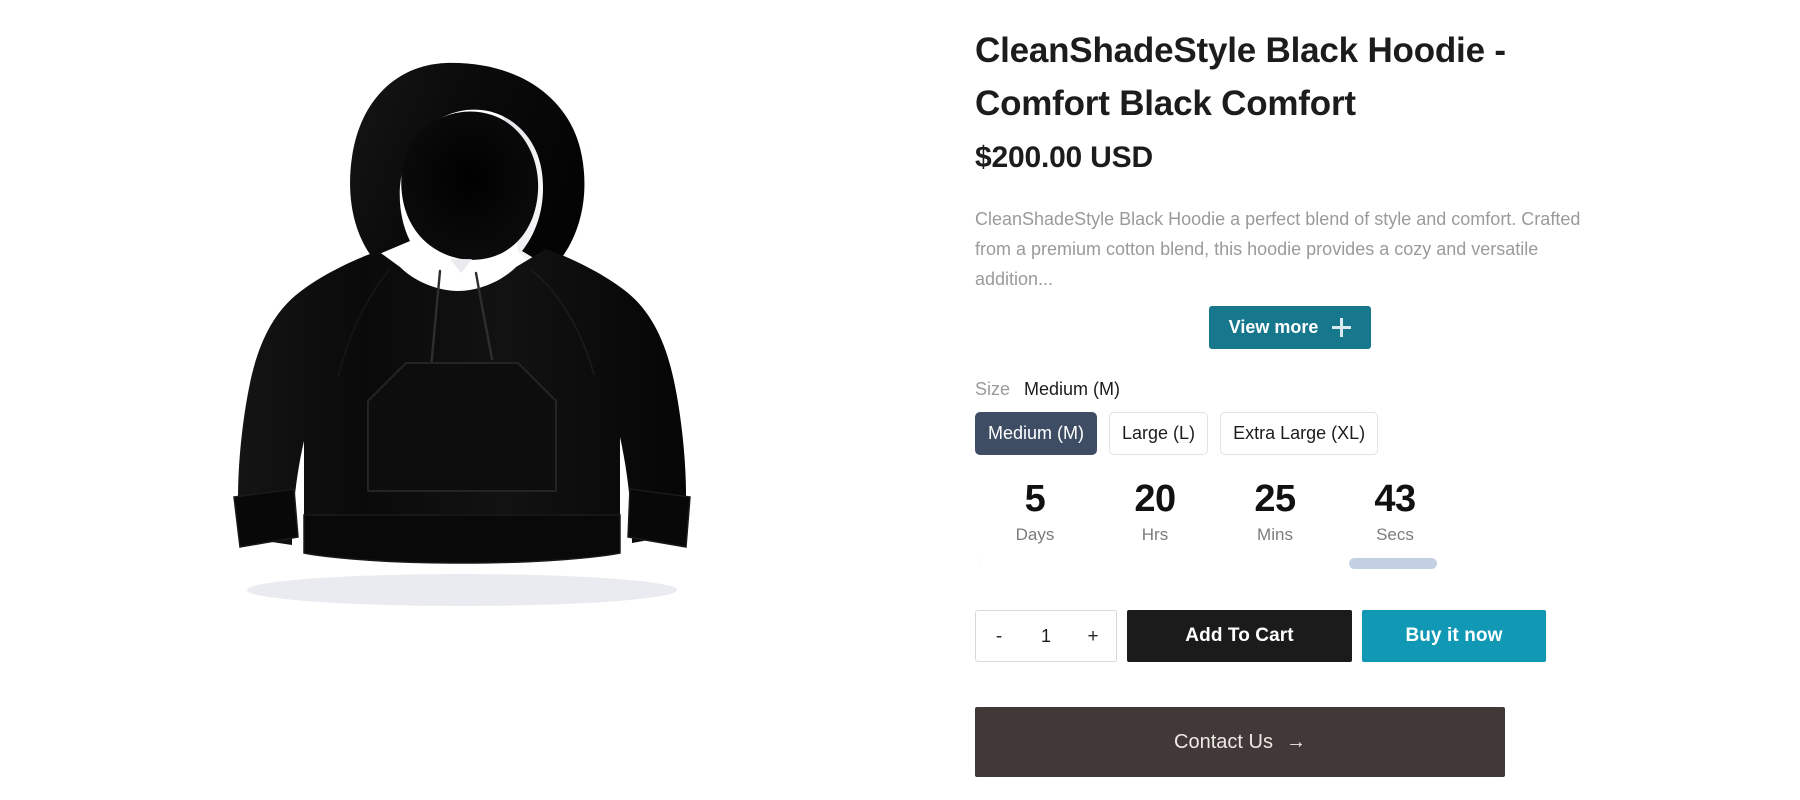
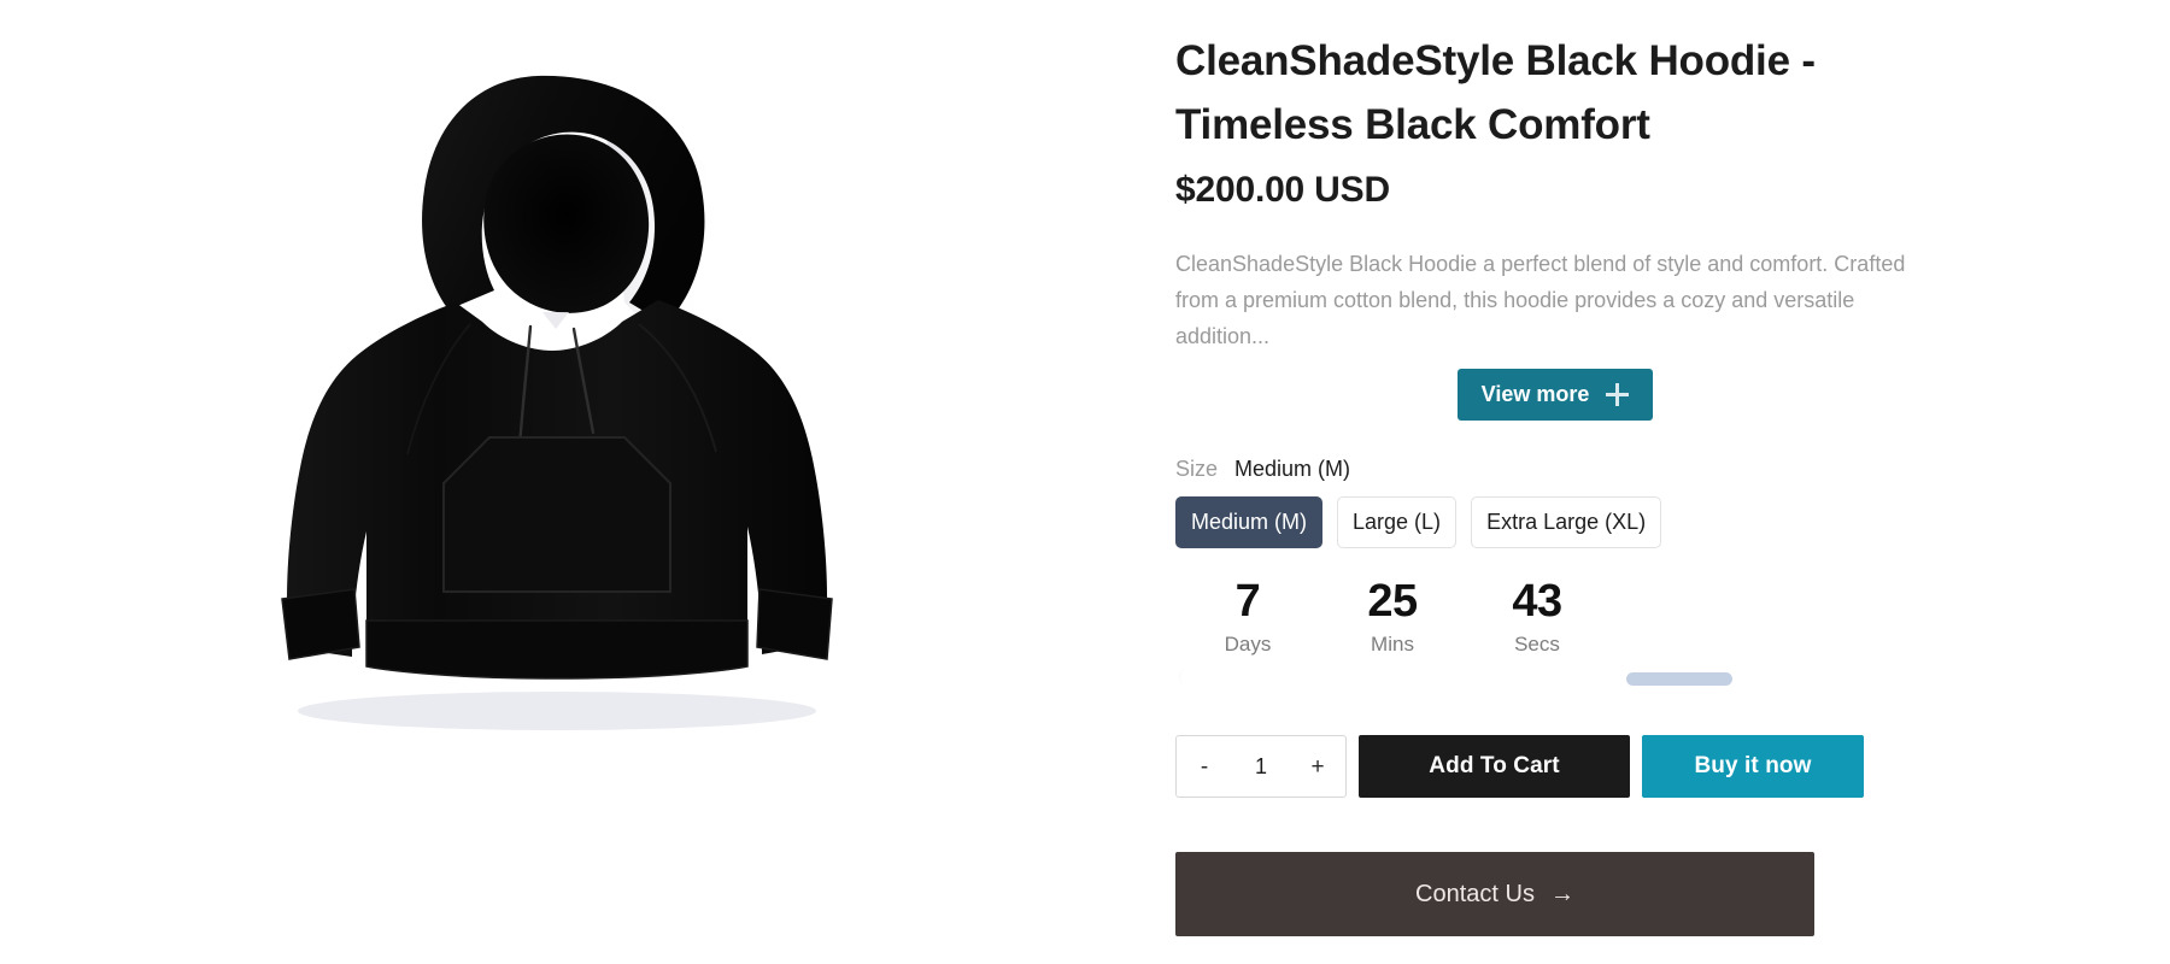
- CleanShadeStyle Black Hoodie - Comfort Black Comfort
+ CleanShadeStyle Black Hoodie - Timeless Black Comfort
  $200.00 USD
  CleanShadeStyle Black Hoodie a perfect blend of style and comfort. Crafted from a premium cotton blend, this hoodie provides a cozy and versatile addition...
  View more
  Size
  Medium (M)
  Medium (M)
  Large (L)
  Extra Large (XL)
- 5
+ 7
  Days
- 20
- Hrs
  25
  Mins
  43
  Secs
  -
  1
  +
  Add To Cart
  Buy it now
  Contact Us
  →
